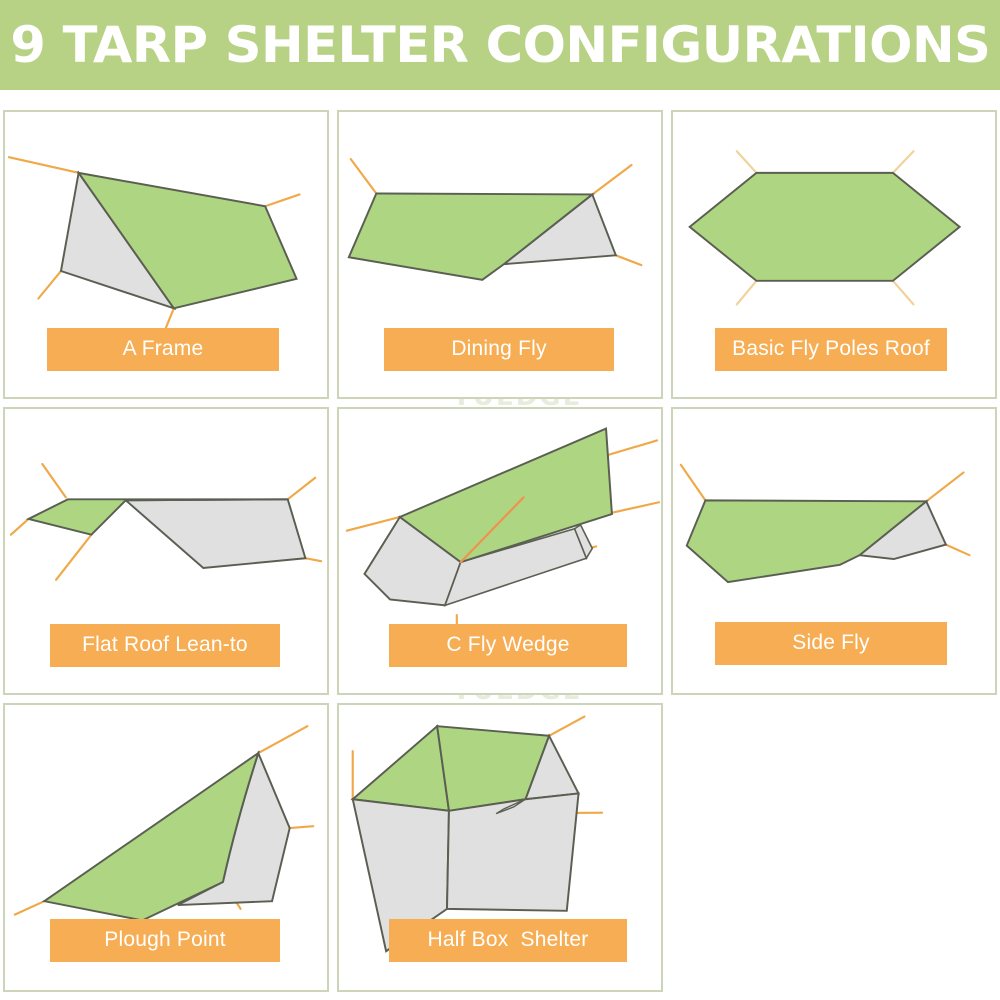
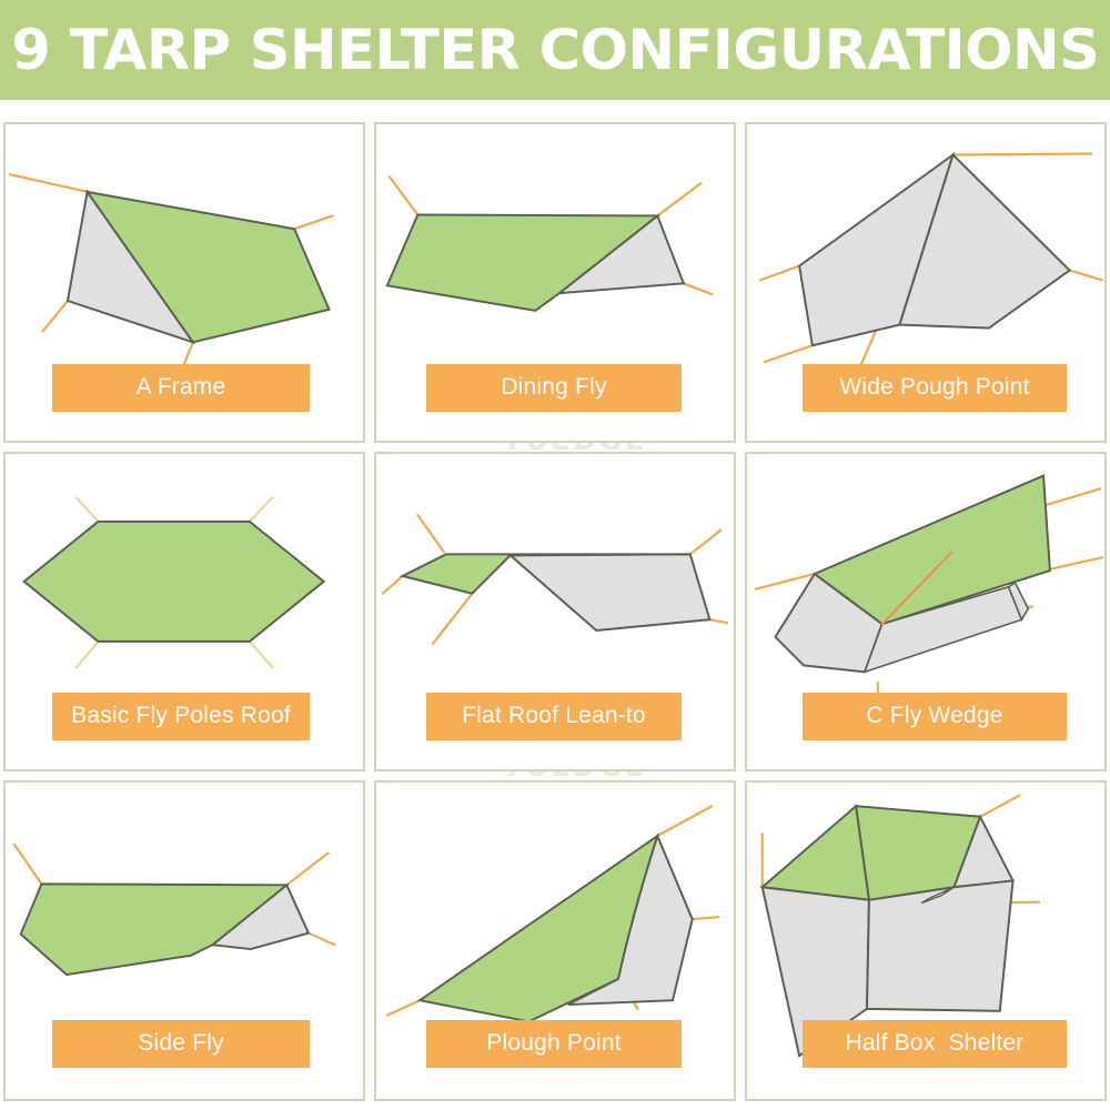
  9 TARP SHELTER CONFIGURATIONS
  A Frame
  Dining Fly
+ Wide Pough Point
  Basic Fly Poles Roof
  Flat Roof Lean-to
  C Fly Wedge
  Side Fly
  Plough Point
  Half Box Shelter
